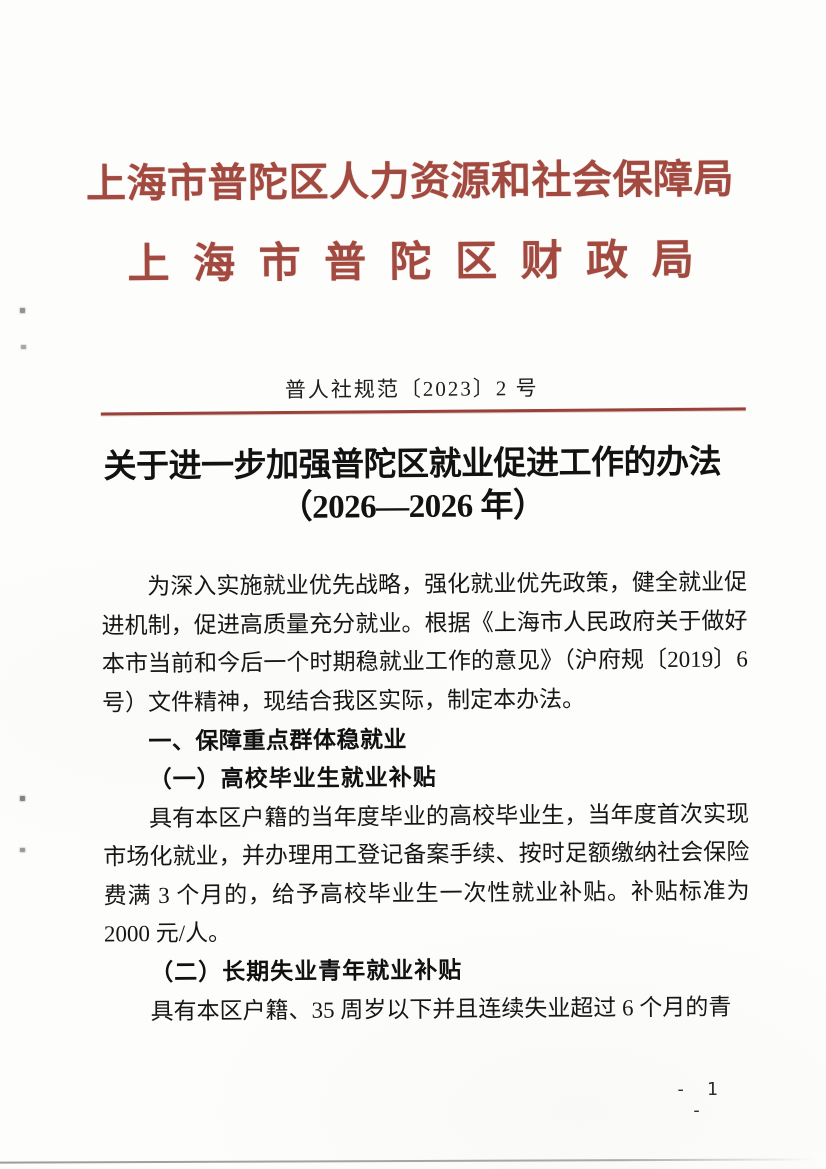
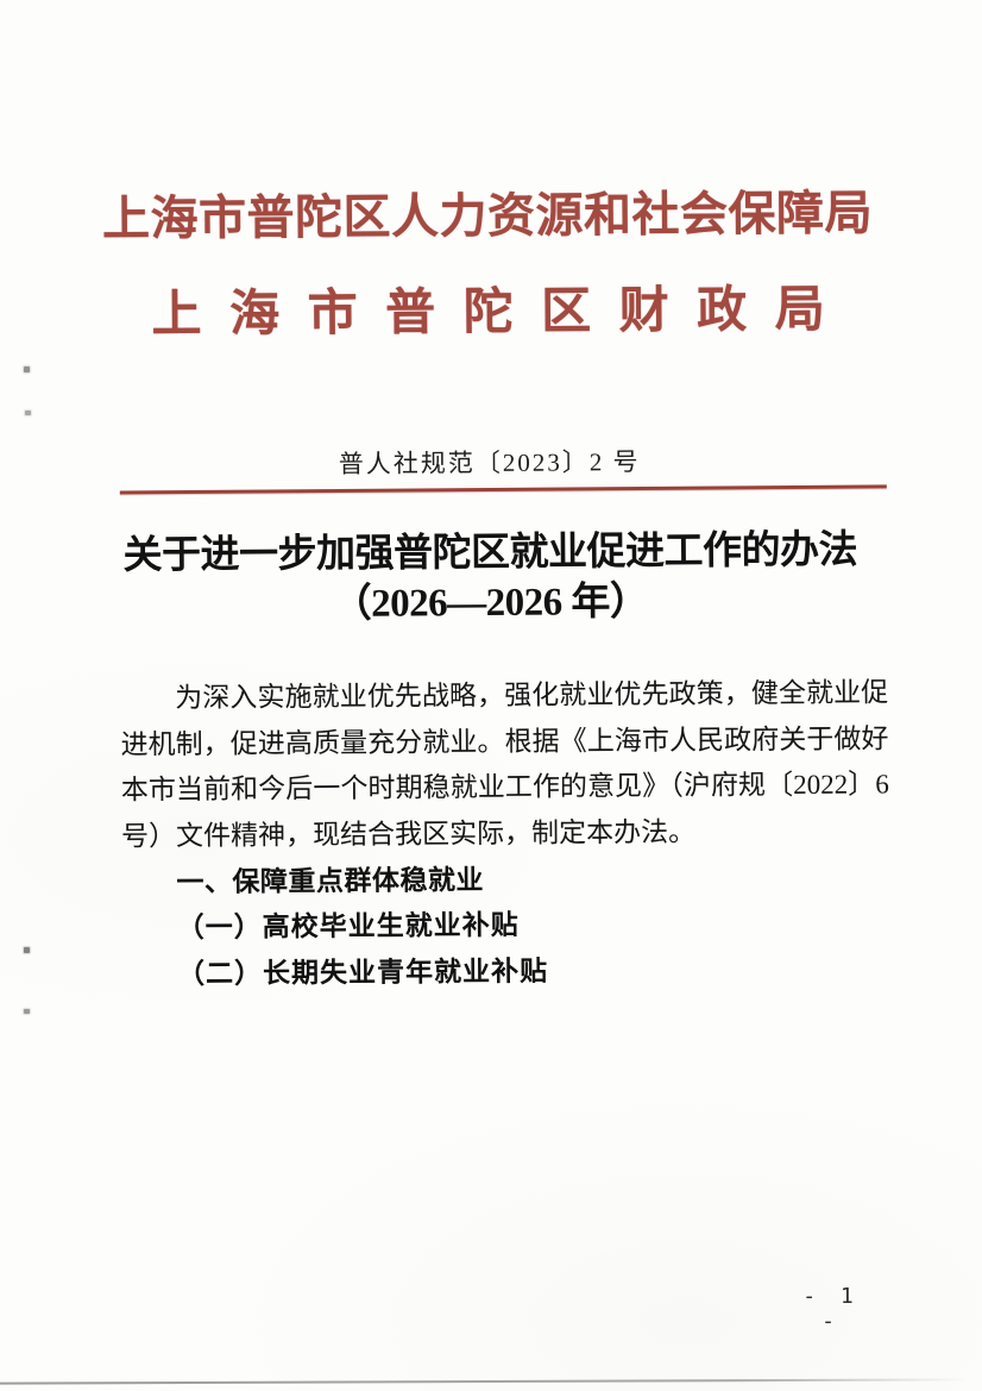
  上海市普陀区人力资源和社会保障局
  上海市普陀区财政局
  普人社规范〔2023〕2 号
  关于进一步加强普陀区就业促进工作的办法
  （2026—2026 年）
- 为深入实施就业优先战略，强化就业优先政策，健全就业促进机制，促进高质量充分就业。根据《上海市人民政府关于做好本市当前和今后一个时期稳就业工作的意见》（沪府规〔2019〕6号）文件精神，现结合我区实际，制定本办法。
+ 为深入实施就业优先战略，强化就业优先政策，健全就业促进机制，促进高质量充分就业。根据《上海市人民政府关于做好本市当前和今后一个时期稳就业工作的意见》（沪府规〔2022〕6号）文件精神，现结合我区实际，制定本办法。
  一、保障重点群体稳就业
  （一）高校毕业生就业补贴
- 具有本区户籍的当年度毕业的高校毕业生，当年度首次实现市场化就业，并办理用工登记备案手续、按时足额缴纳社会保险费满 3 个月的，给予高校毕业生一次性就业补贴。补贴标准为 2000 元/人。
  （二）长期失业青年就业补贴
- 具有本区户籍、35 周岁以下并且连续失业超过 6 个月的青
  - 1 -
